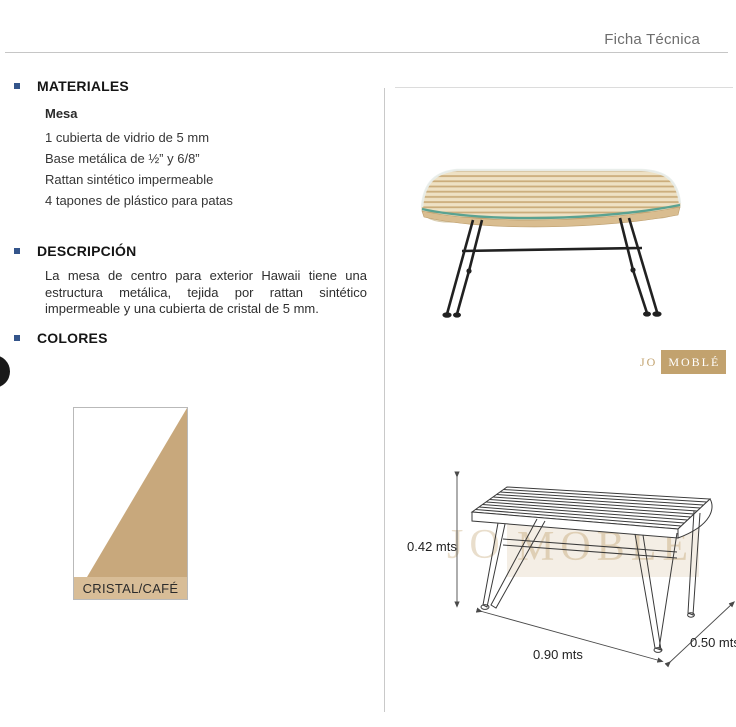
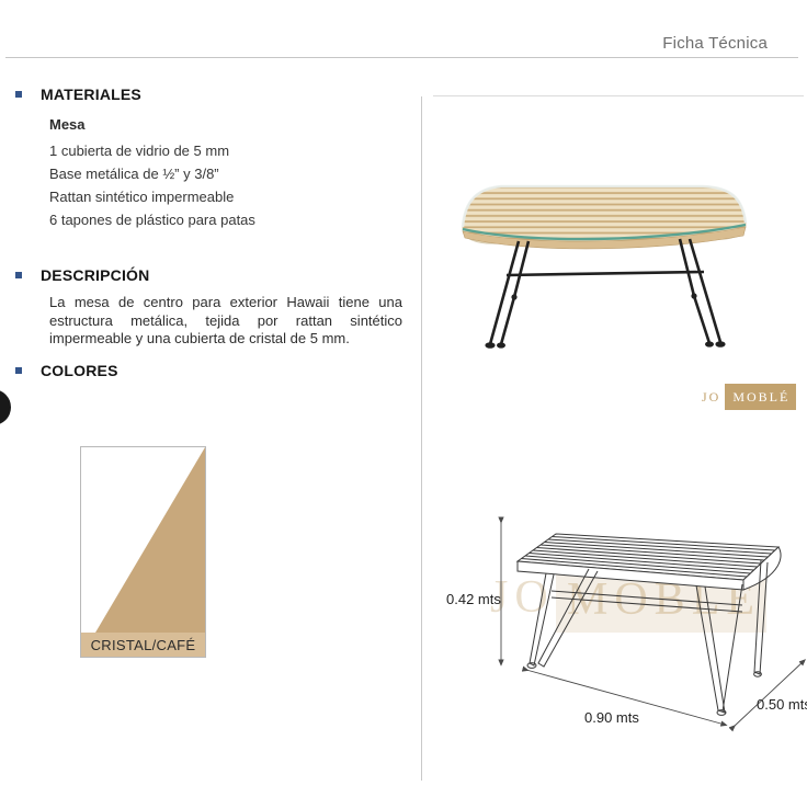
  Ficha Técnica
  MATERIALES
  Mesa
  1 cubierta de vidrio de 5 mm
- Base metálica de ½” y 6/8”
+ Base metálica de ½” y 3/8”
  Rattan sintético impermeable
- 4 tapones de plástico para patas
+ 6 tapones de plástico para patas
  DESCRIPCIÓN
  La mesa de centro para exterior Hawaii tiene una estructura metálica, tejida por rattan sintético impermeable y una cubierta de cristal de 5 mm.
  COLORES
  CRISTAL/CAFÉ
  JO
  MOBLÉ
  JO
  MOLÉ
  0.42 mts
  0.90 mts
  0.50 mt
